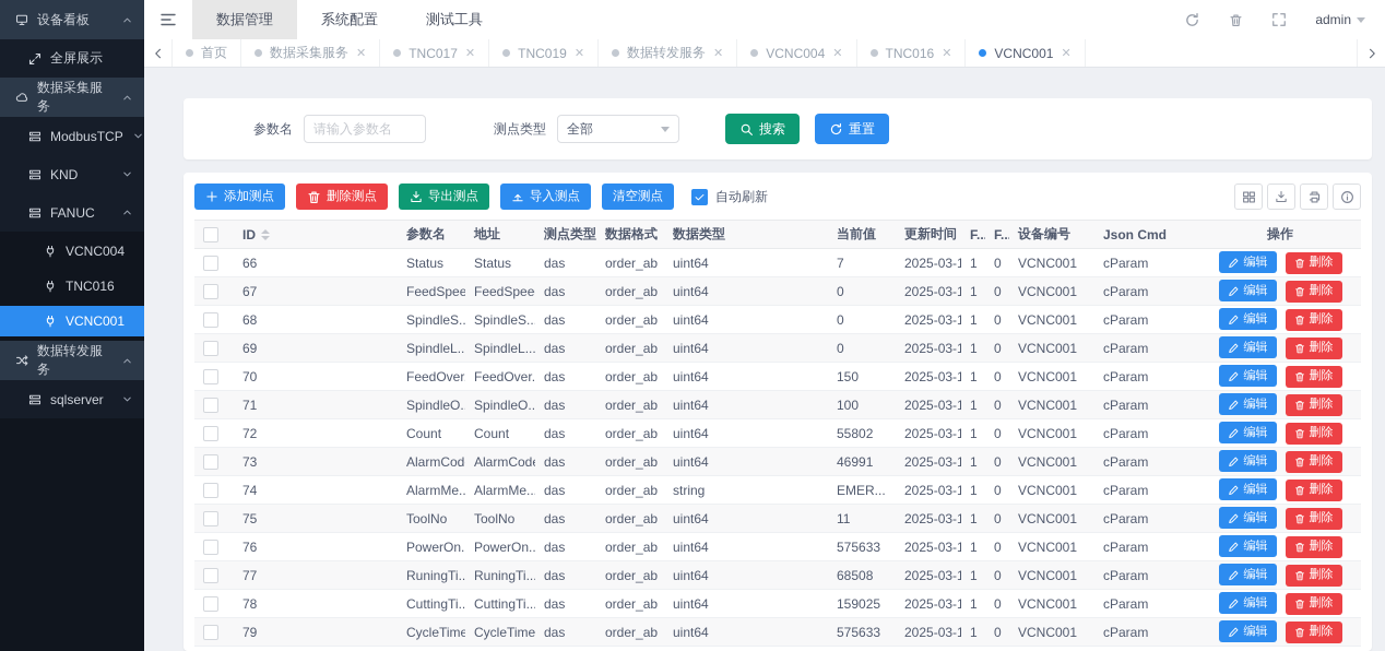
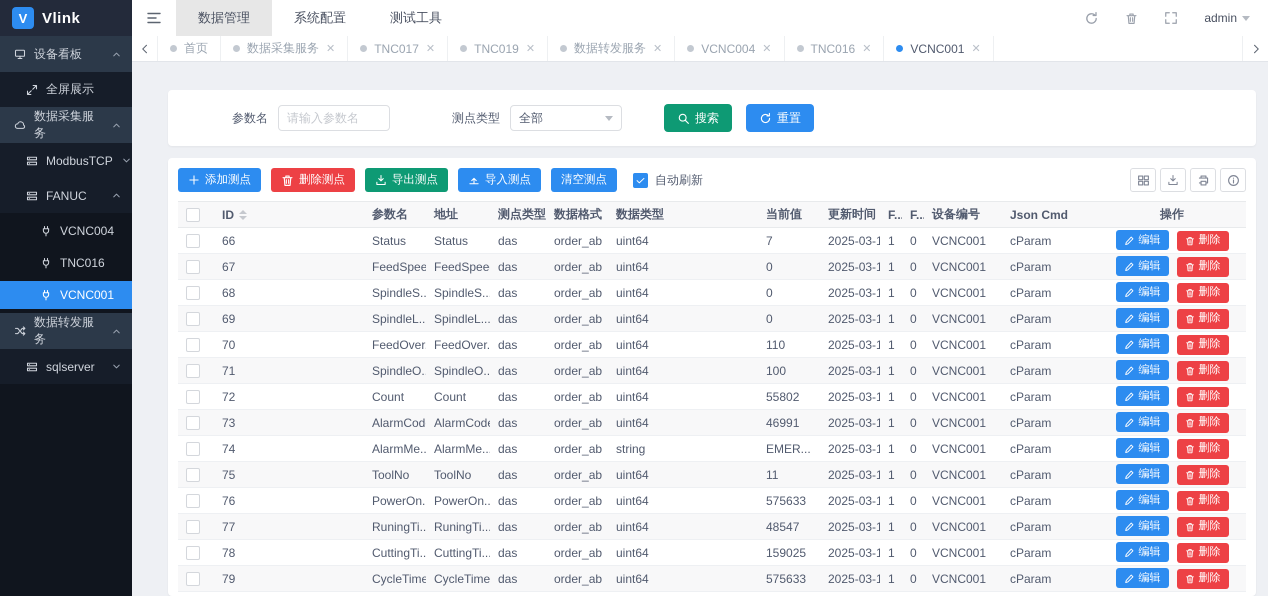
+ V
+ Vlink
  设备看板
  全屏展示
  数据采集服务
  ModbusTCP
- KND
  FANUC
  VCNC004
  TNC016
  VCNC001
  数据转发服务
  sqlserver
  数据管理
  系统配置
  测试工具
  admin
  首页
  数据采集服务
  ✕
  TNC017
  ✕
  TNC019
  ✕
  数据转发服务
  ✕
  VCNC004
  ✕
  TNC016
  ✕
  VCNC001
  ✕
  参数名
  请输入参数名
  测点类型
  全部
  搜索
  重置
  添加测点
  删除测点
  导出测点
  导入测点
  清空测点
  自动刷新
  	ID	参数名	地址	测点类型	数据格式	数据类型	当前值	更新时间	F..	F..	设备编号	Json Cmd	操作
  	66	Status	Status	das	order_ab	uint64	7	2025-03-1	1	0	VCNC001	cParam	编辑 删除
  	67	FeedSpee	FeedSpee	das	order_ab	uint64	0	2025-03-1	1	0	VCNC001	cParam	编辑 删除
  	68	SpindleS..	SpindleS..	das	order_ab	uint64	0	2025-03-1	1	0	VCNC001	cParam	编辑 删除
  	69	SpindleL..	SpindleL...	das	order_ab	uint64	0	2025-03-1	1	0	VCNC001	cParam	编辑 删除
- 	70	FeedOver	FeedOver.	das	order_ab	uint64	150	2025-03-1	1	0	VCNC001	cParam	编辑 删除
+ 	70	FeedOver	FeedOver.	das	order_ab	uint64	110	2025-03-1	1	0	VCNC001	cParam	编辑 删除
  	71	SpindleO.	SpindleO..	das	order_ab	uint64	100	2025-03-1	1	0	VCNC001	cParam	编辑 删除
  	72	Count	Count	das	order_ab	uint64	55802	2025-03-1	1	0	VCNC001	cParam	编辑 删除
  	73	AlarmCod	AlarmCod	das	order_ab	uint64	46991	2025-03-1	1	0	VCNC001	cParam	编辑 删除
  	74	AlarmMe..	AlarmMe..	das	order_ab	string	EMER...	2025-03-1	1	0	VCNC001	cParam	编辑 删除
  	75	ToolNo	ToolNo	das	order_ab	uint64	11	2025-03-1	1	0	VCNC001	cParam	编辑 删除
  	76	PowerOn.	PowerOn..	das	order_ab	uint64	575633	2025-03-1	1	0	VCNC001	cParam	编辑 删除
- 	77	RuningTi..	RuningTi...	das	order_ab	uint64	68508	2025-03-1	1	0	VCNC001	cParam	编辑 删除
+ 	77	RuningTi..	RuningTi...	das	order_ab	uint64	48547	2025-03-1	1	0	VCNC001	cParam	编辑 删除
  	78	CuttingTi..	CuttingTi...	das	order_ab	uint64	159025	2025-03-1	1	0	VCNC001	cParam	编辑 删除
  	79	CycleTime	CycleTime	das	order_ab	uint64	575633	2025-03-1	1	0	VCNC001	cParam	编辑 删除
